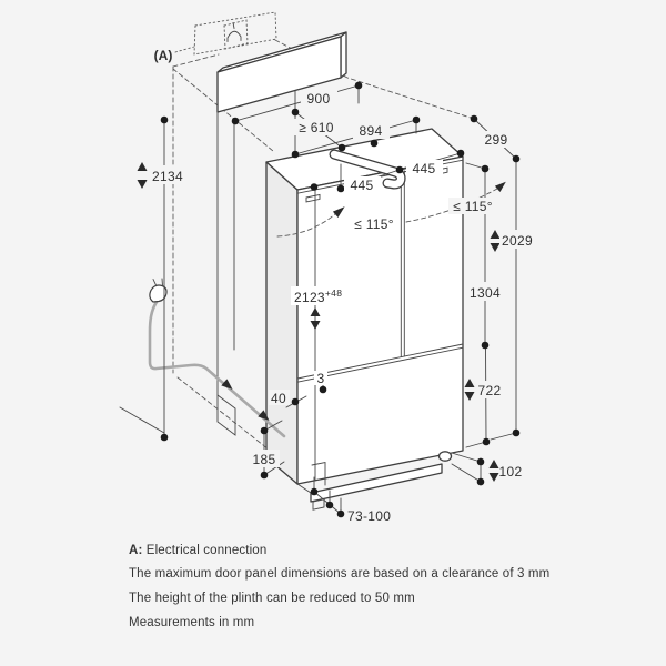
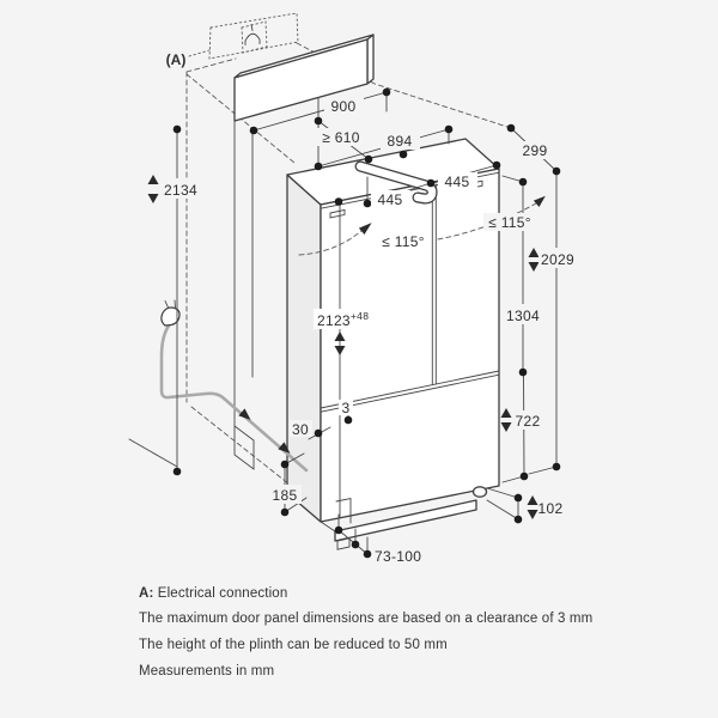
  900
  ≥ 610
  894
  299
  445
  445
  ≤ 115°
  ≤ 115°
  2134
  2029
  1304
  722
  102
  2123+48
- 40
+ 30
  3
  185
  73-100
  (A)
  A: Electrical connection
  The maximum door panel dimensions are based on a clearance of 3 mm
  The height of the plinth can be reduced to 50 mm
  Measurements in mm
